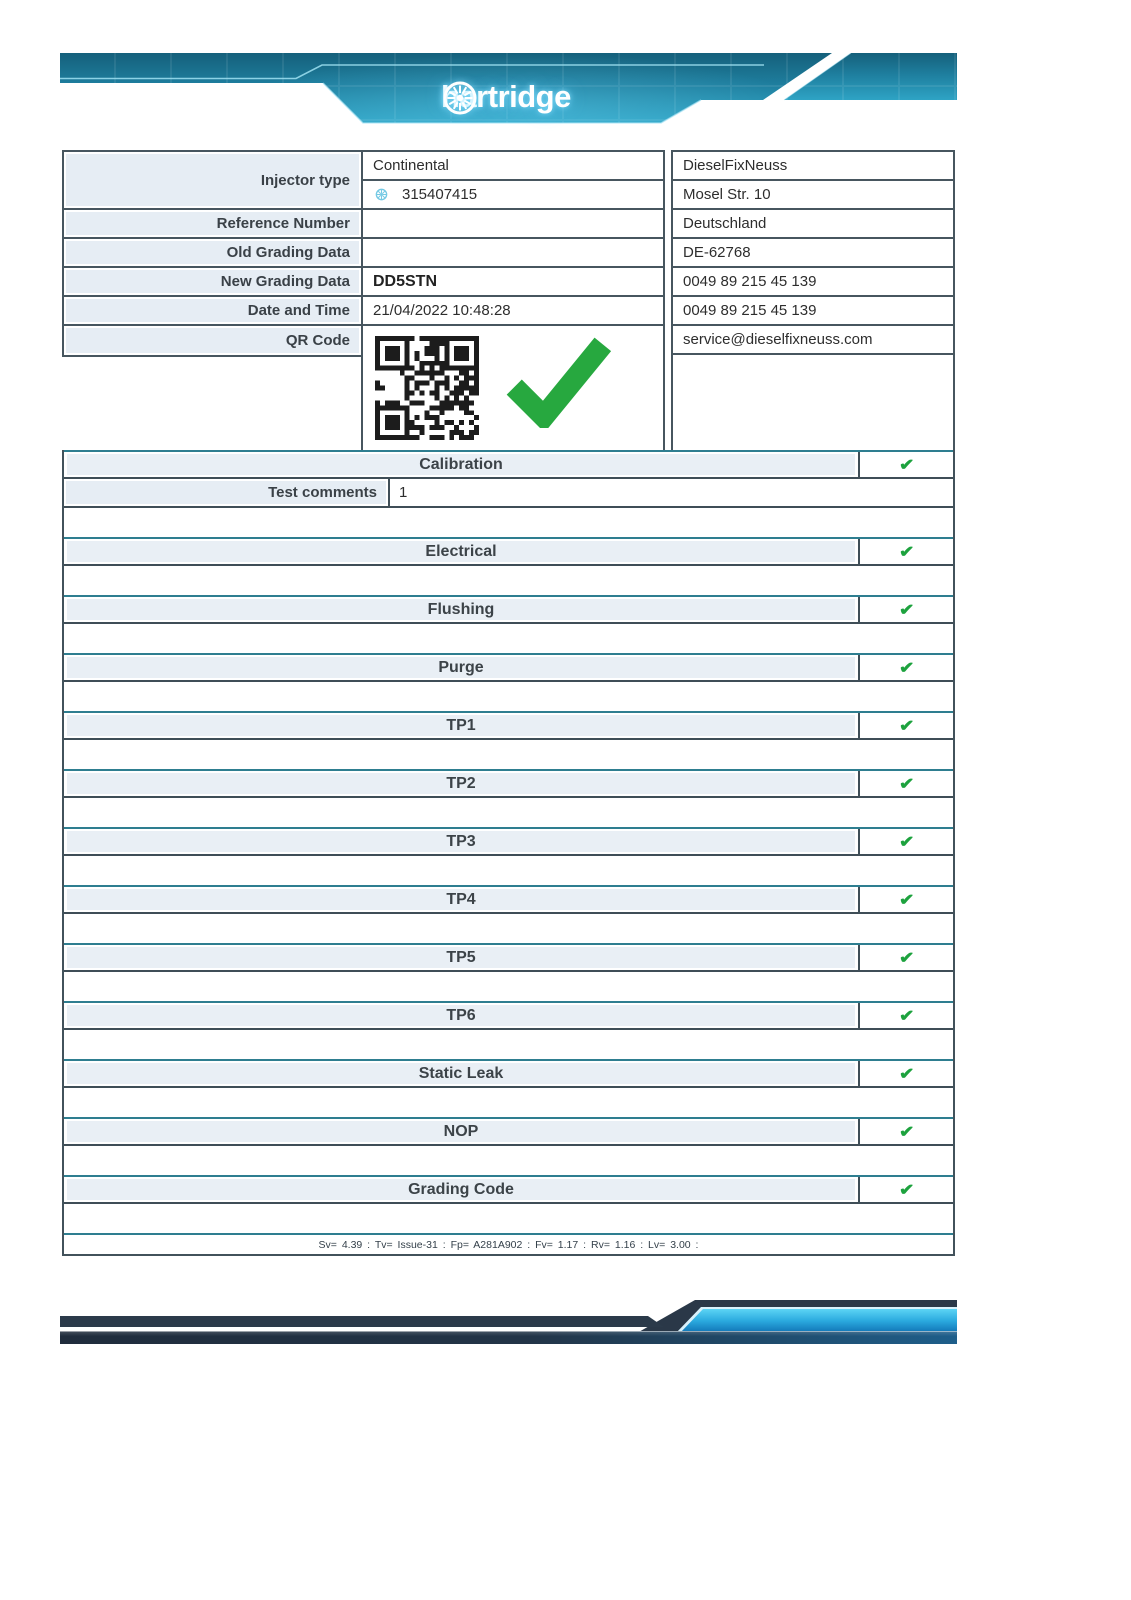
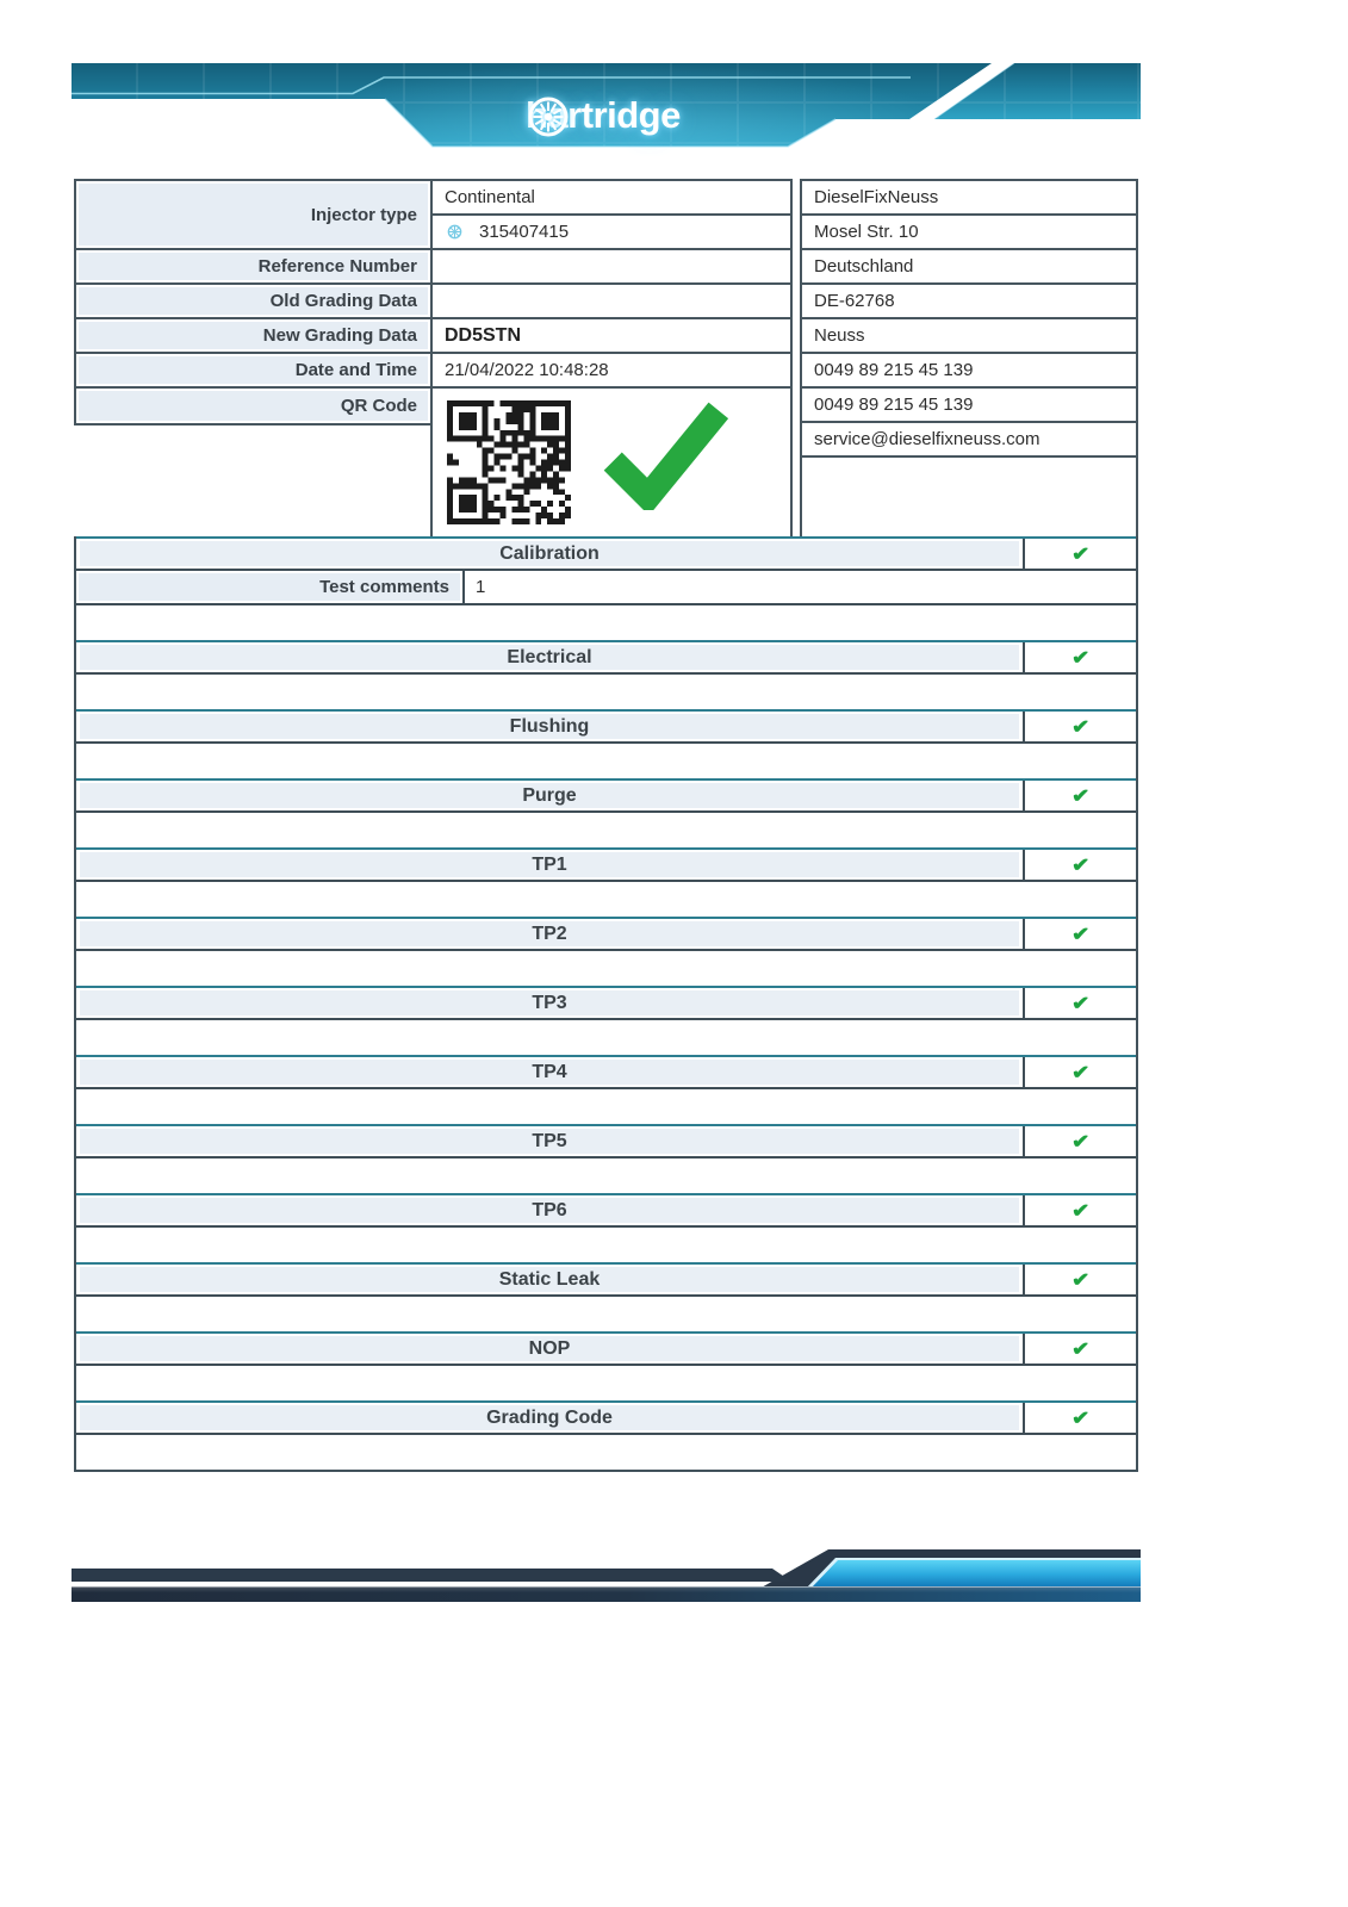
  hartridge
  Injector type
  Reference Number
  Old Grading Data
  New Grading Data
  Date and Time
  QR Code
  Continental
  315407415
  DD5STN
  21/04/2022 10:48:28
  DieselFixNeuss
  Mosel Str. 10
  Deutschland
  DE-62768
+ Neuss
  0049 89 215 45 139
  0049 89 215 45 139
  service@dieselfixneuss.com
  Calibration
  ✔
  Test comments
  1
  Electrical
  ✔
  Flushing
  ✔
  Purge
  ✔
  TP1
  ✔
  TP2
  ✔
  TP3
  ✔
  TP4
  ✔
  TP5
  ✔
  TP6
  ✔
  Static Leak
  ✔
  NOP
  ✔
  Grading Code
  ✔
- Sv= 4.39 : Tv= Issue-31 : Fp= A281A902 : Fv= 1.17 : Rv= 1.16 : Lv= 3.00 :
